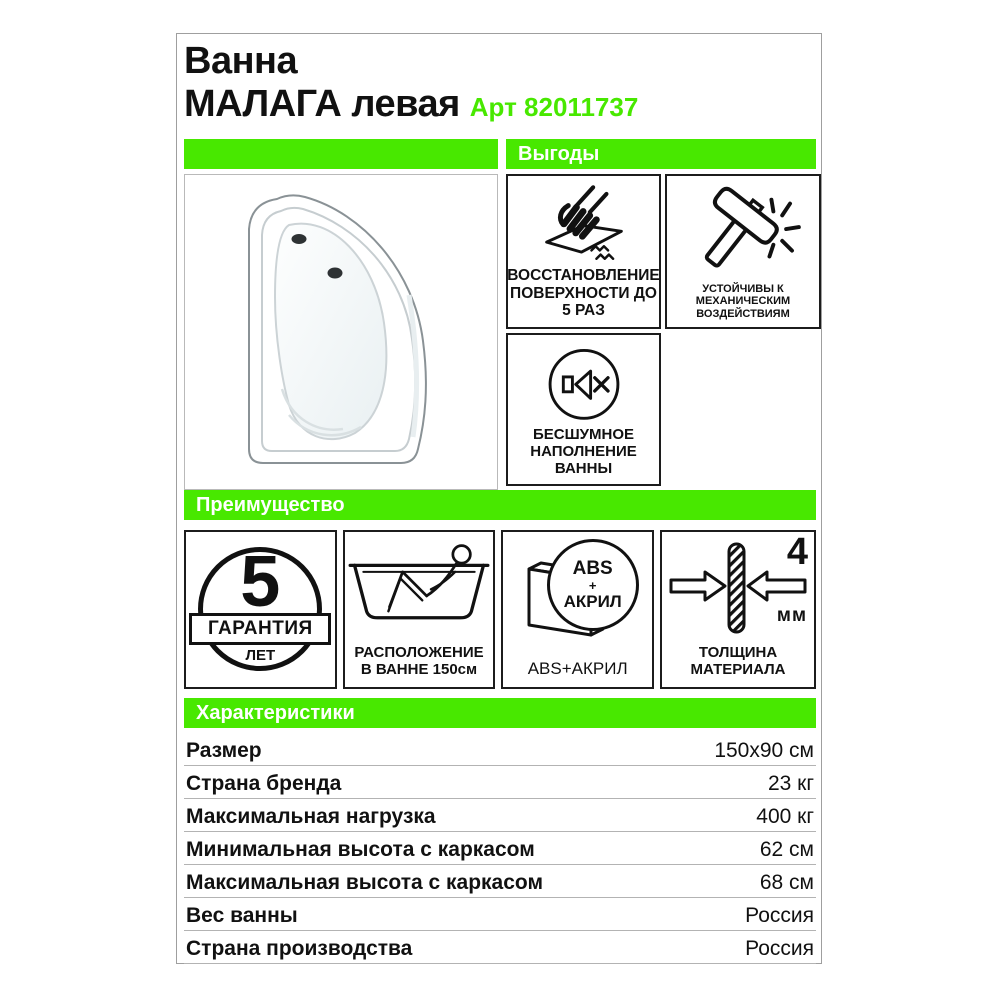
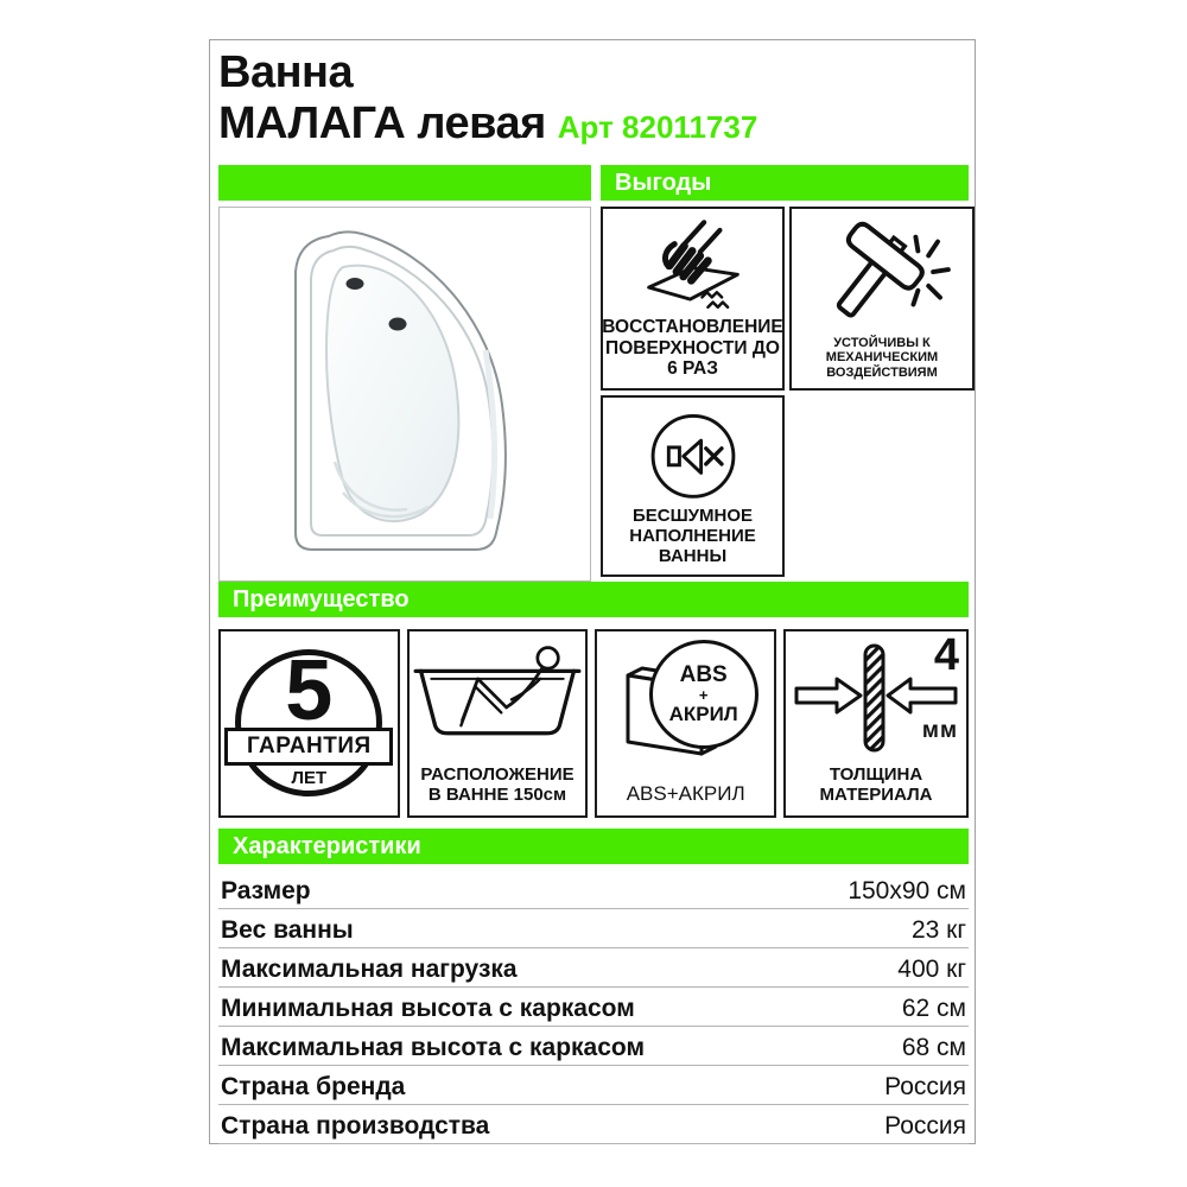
  Ванна
  МАЛАГА левая Арт 82011737
  Выгоды
- ВОССТАНОВЛЕНИЕ ПОВЕРХНОСТИ ДО 5 РАЗ
+ ВОССТАНОВЛЕНИЕ ПОВЕРХНОСТИ ДО 6 РАЗ
  УСТОЙЧИВЫ К МЕХАНИЧЕСКИМ ВОЗДЕЙСТВИЯМ
  БЕСШУМНОЕ НАПОЛНЕНИЕ ВАННЫ
  Преимущество
  5
  ГАРАНТИЯ
  ЛЕТ
  РАСПОЛОЖЕНИЕ В ВАННЕ 150см
  ABS
  +
  АКРИЛ
  ABS+АКРИЛ
  4
  мм
  ТОЛЩИНА МАТЕРИАЛА
  Характеристики
  Размер
  150x90 см
- Страна бренда
+ Вес ванны
  23 кг
  Максимальная нагрузка
  400 кг
  Минимальная высота с каркасом
  62 см
  Максимальная высота с каркасом
  68 см
- Вес ванны
+ Страна бренда
  Россия
  Страна производства
  Россия
